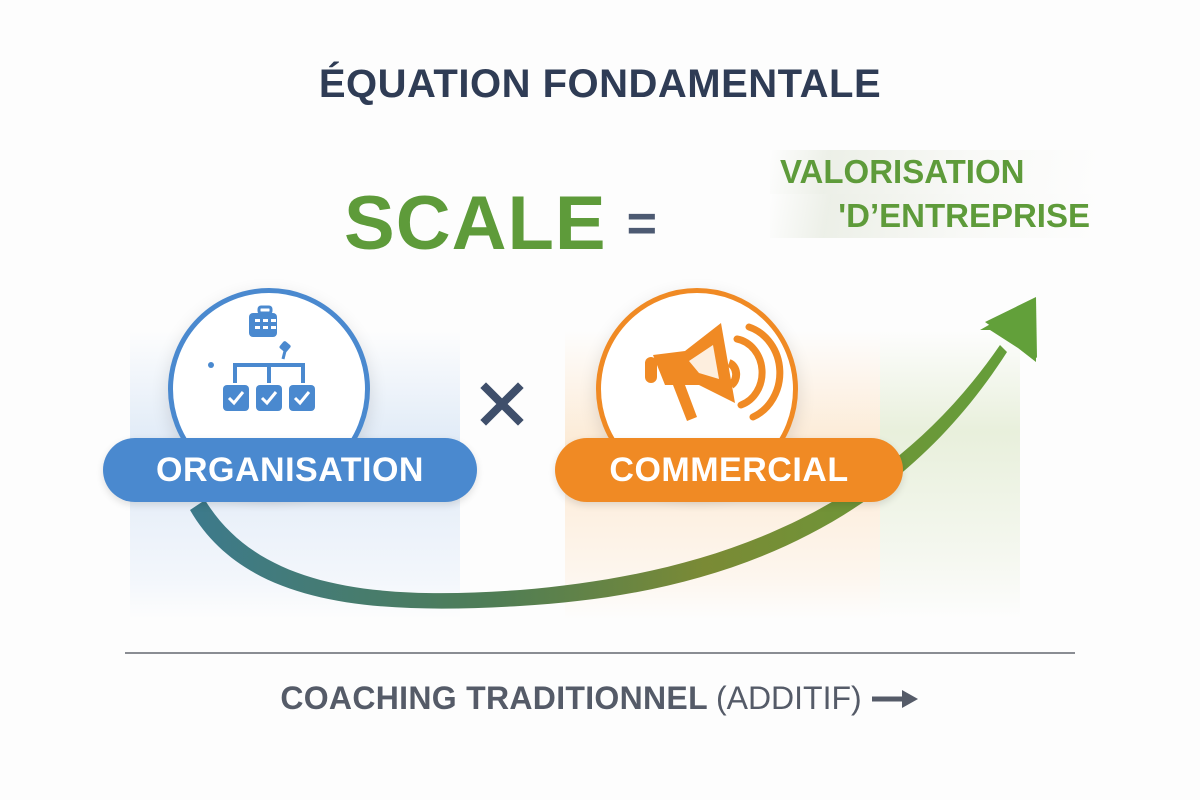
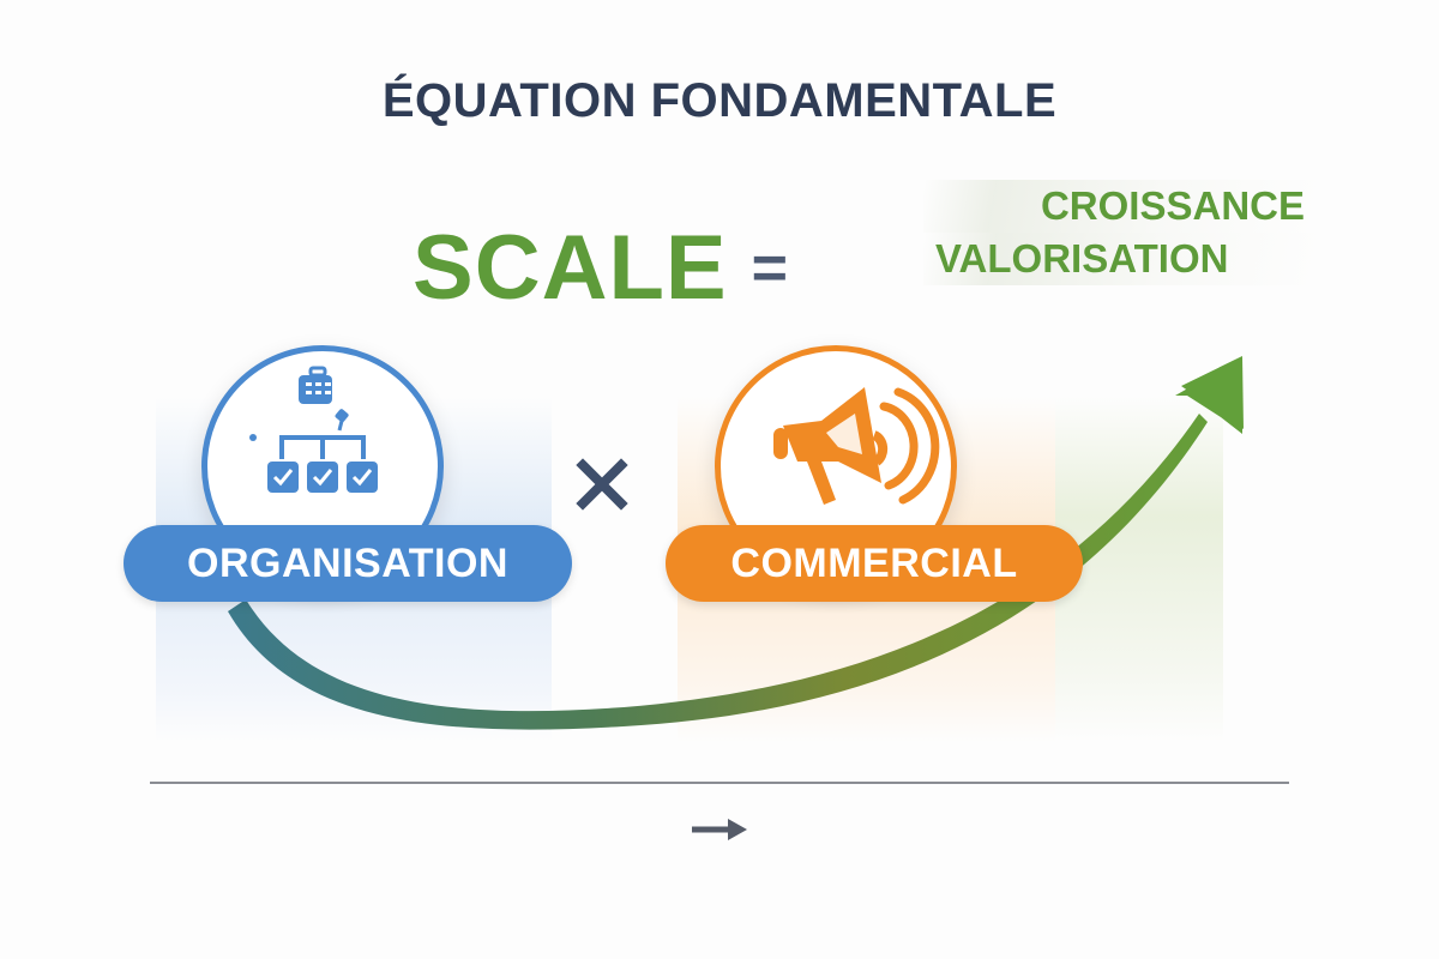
  ÉQUATION FONDAMENTALE
  SCALE
  =
+ CROISSANCE
  VALORISATION
- 'D’ENTREPRISE
  ORGANISATION
  COMMERCIAL
- COACHING TRADITIONNEL
- (ADDITIF)
